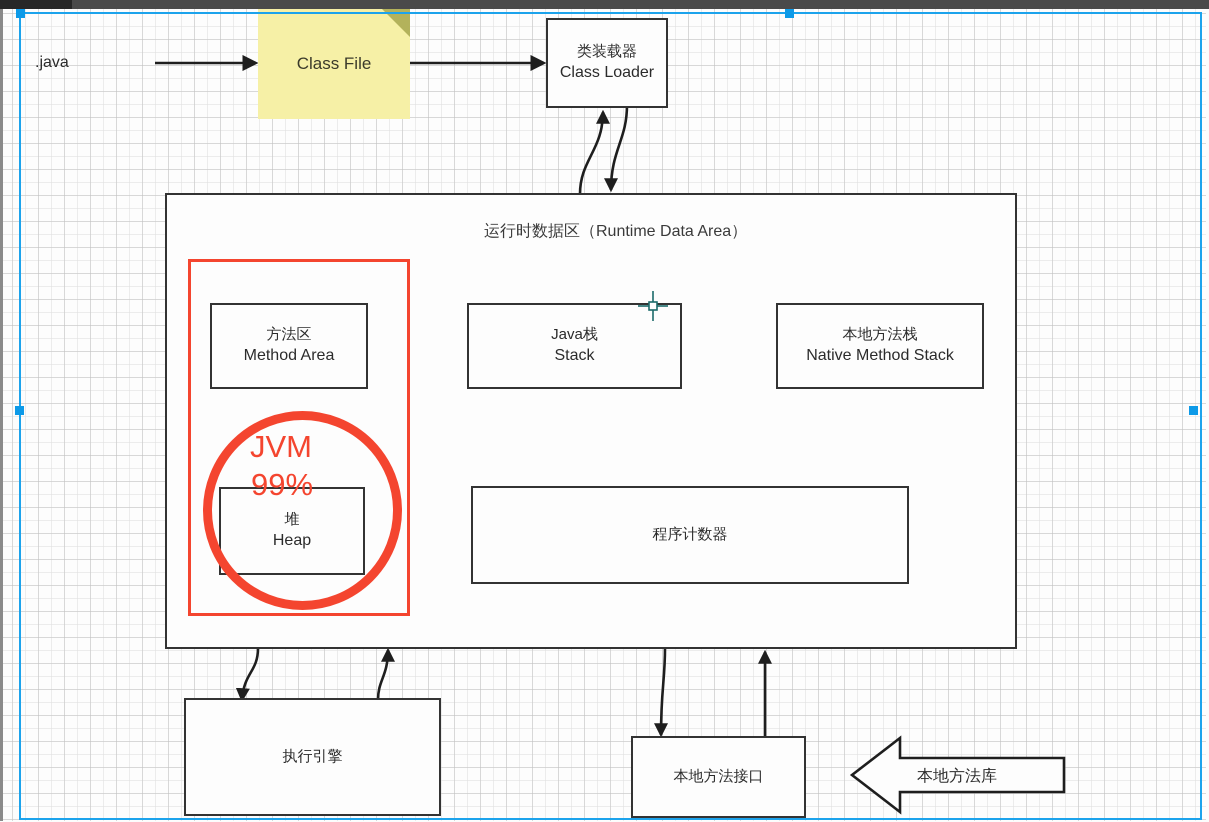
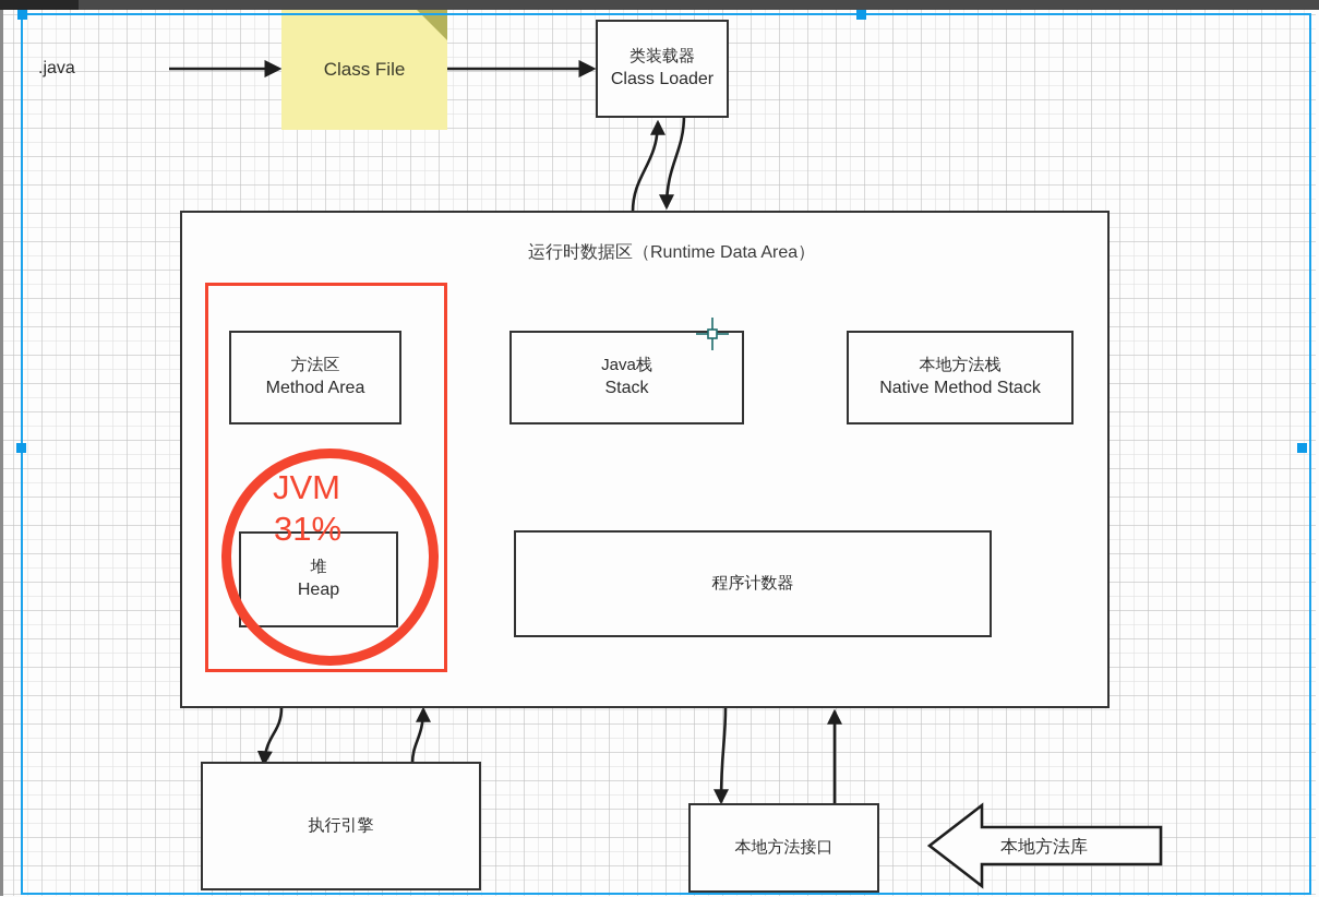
  .java
  Class File
  类装载器
  Class Loader
  运行时数据区（Runtime Data Area）
  方法区
  Method Area
  Java栈
  Stack
  本地方法栈
  Native Method Stack
  堆
  Heap
  程序计数器
  执行引擎
  本地方法接口
  本地方法库
  JVM
- 99%
+ 31%
